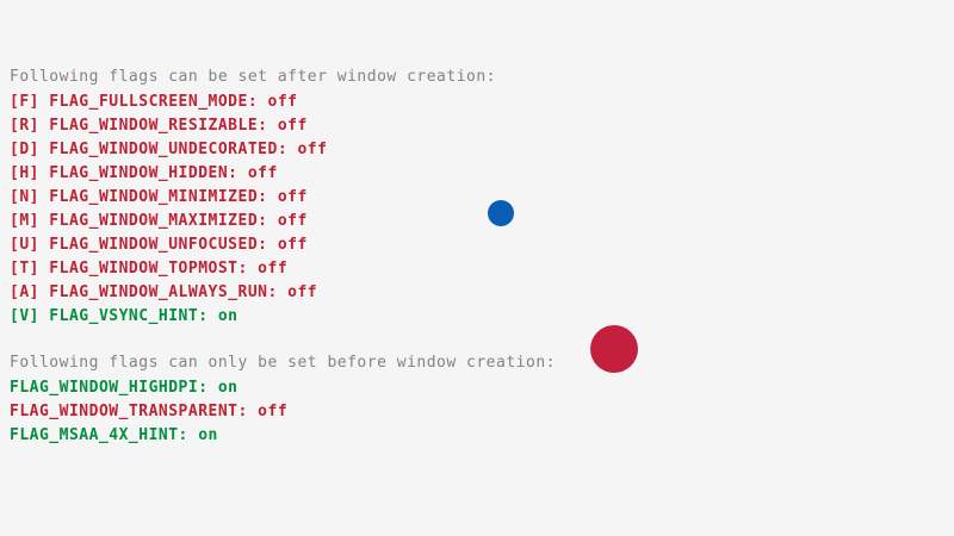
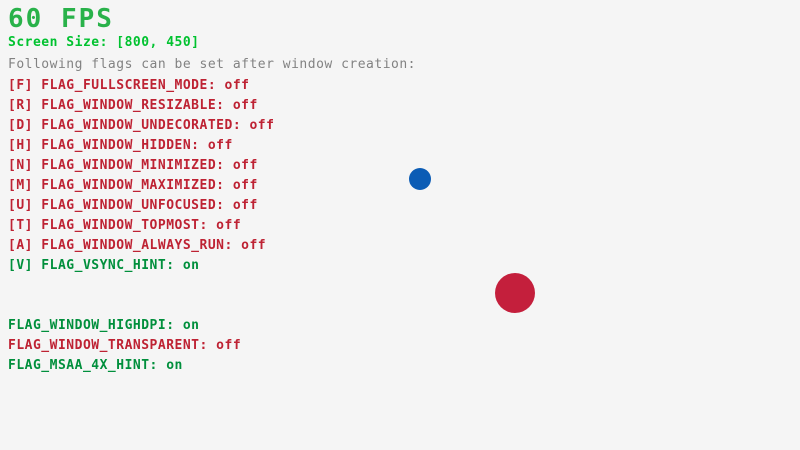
+ 60 FPS
+ Screen Size: [800, 450]
  Following flags can be set after window creation:
  [F] FLAG_FULLSCREEN_MODE: off
  [R] FLAG_WINDOW_RESIZABLE: off
  [D] FLAG_WINDOW_UNDECORATED: off
  [H] FLAG_WINDOW_HIDDEN: off
  [N] FLAG_WINDOW_MINIMIZED: off
  [M] FLAG_WINDOW_MAXIMIZED: off
  [U] FLAG_WINDOW_UNFOCUSED: off
  [T] FLAG_WINDOW_TOPMOST: off
  [A] FLAG_WINDOW_ALWAYS_RUN: off
  [V] FLAG_VSYNC_HINT: on
- Following flags can only be set before window creation:
  FLAG_WINDOW_HIGHDPI: on
  FLAG_WINDOW_TRANSPARENT: off
  FLAG_MSAA_4X_HINT: on
